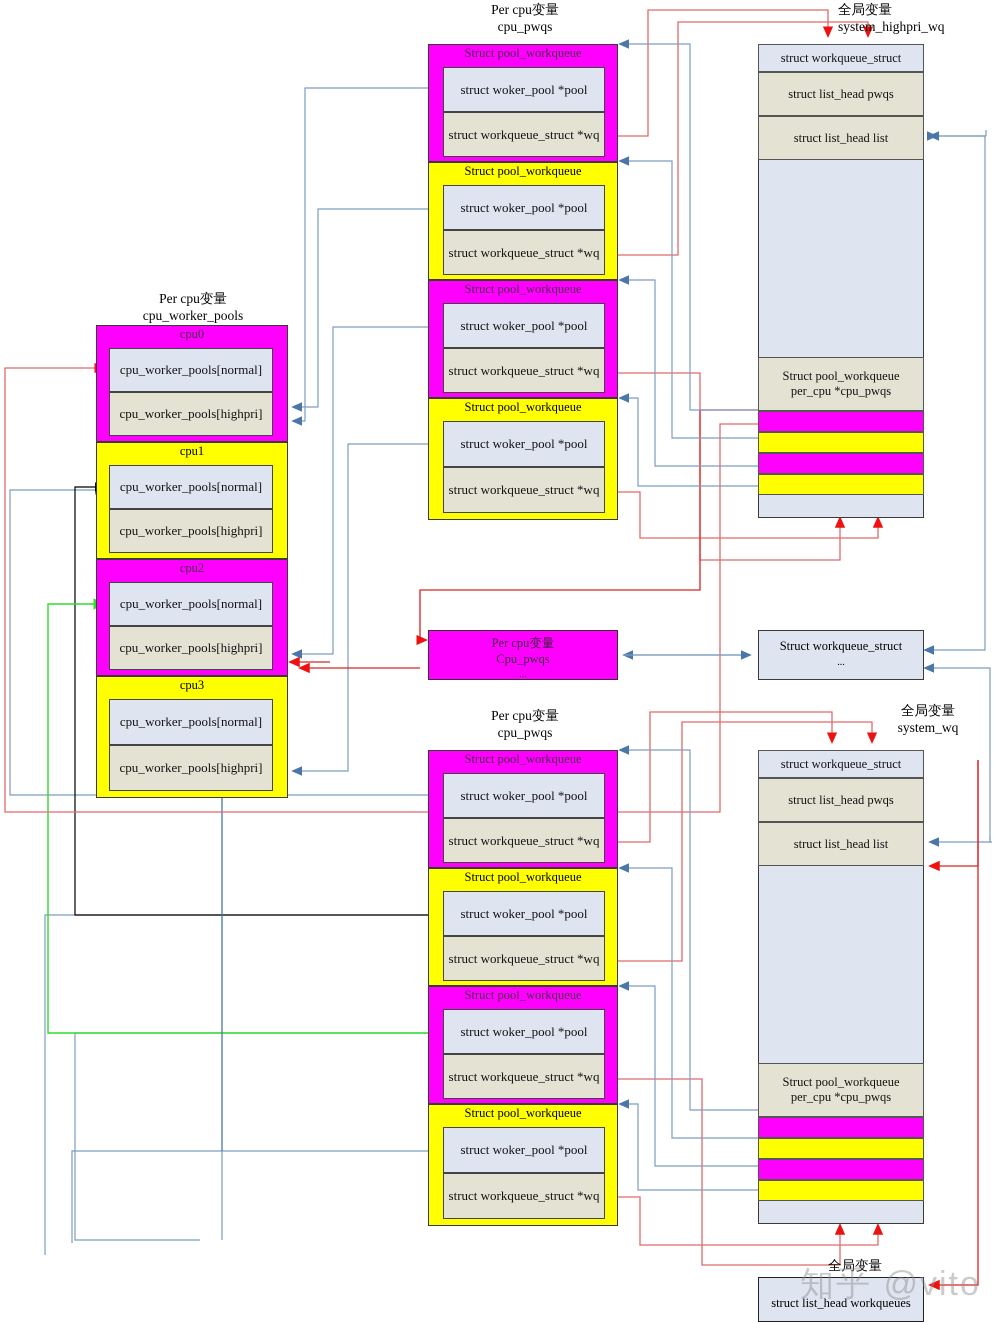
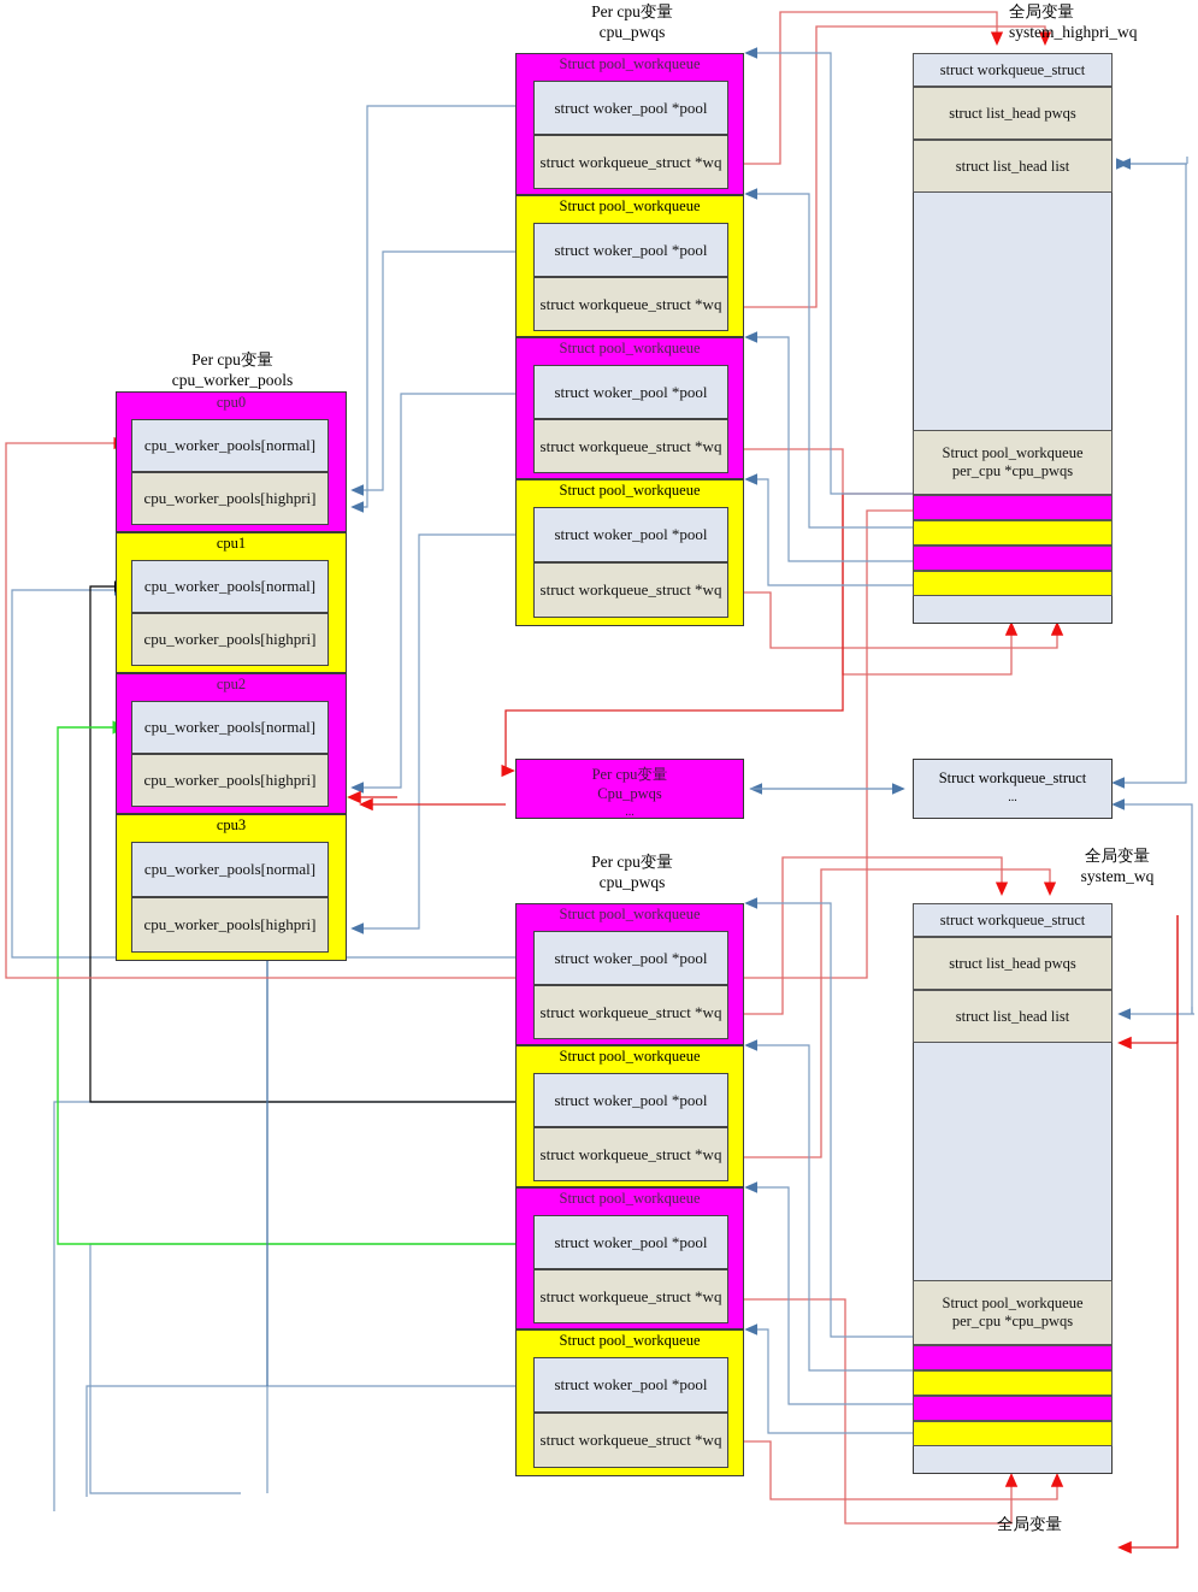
  Per cpu变量
  cpu_worker_pools
  Per cpu变量
  cpu_pwqs
  Per cpu变量
  cpu_pwqs
  全局变量
  system_highpri_wq
  全局变量
  system_wq
  全局变量
  cpu0
  cpu_worker_pools[normal]
  cpu_worker_pools[highpri]
  cpu1
  cpu_worker_pools[normal]
  cpu_worker_pools[highpri]
  cpu2
  cpu_worker_pools[normal]
  cpu_worker_pools[highpri]
  cpu3
  cpu_worker_pools[normal]
  cpu_worker_pools[highpri]
  Struct pool_workqueue
  struct woker_pool *pool
  struct workqueue_struct *wq
  Struct pool_workqueue
  struct woker_pool *pool
  struct workqueue_struct *wq
  Struct pool_workqueue
  struct woker_pool *pool
  struct workqueue_struct *wq
  Struct pool_workqueue
  struct woker_pool *pool
  struct workqueue_struct *wq
  Per cpu变量
  Cpu_pwqs
  ...
  Struct pool_workqueue
  struct woker_pool *pool
  struct workqueue_struct *wq
  Struct pool_workqueue
  struct woker_pool *pool
  struct workqueue_struct *wq
  Struct pool_workqueue
  struct woker_pool *pool
  struct workqueue_struct *wq
  Struct pool_workqueue
  struct woker_pool *pool
  struct workqueue_struct *wq
  struct workqueue_struct
  struct list_head pwqs
  struct list_head list
  Struct pool_workqueue
  per_cpu *cpu_pwqs
  Struct workqueue_struct
  ...
  struct workqueue_struct
  struct list_head pwqs
  struct list_head list
  Struct pool_workqueue
  per_cpu *cpu_pwqs
- struct list_head workqueues
- 知乎 @vito
